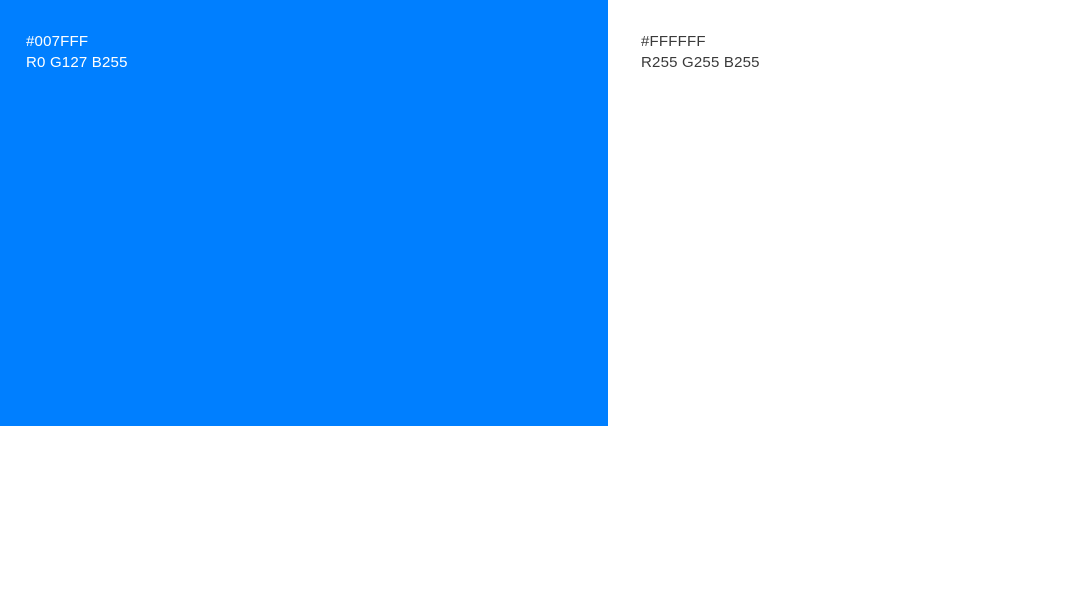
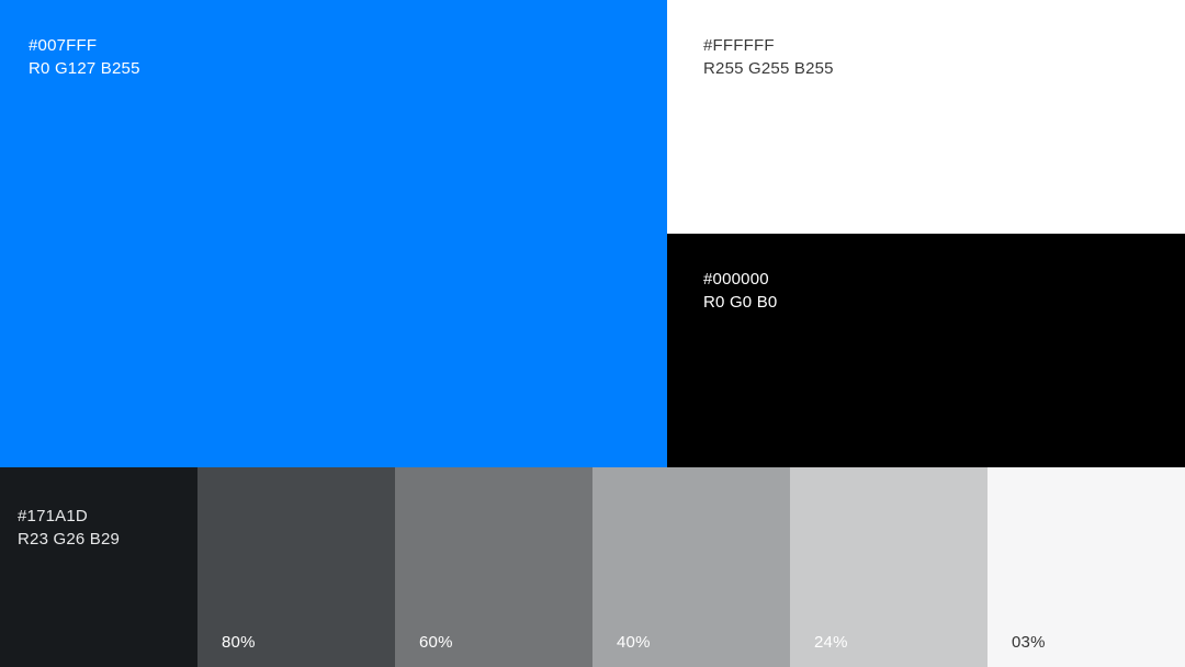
  #007FFF
  R0 G127 B255
  #FFFFFF
  R255 G255 B255
+ #000000
+ R0 G0 B0
+ #171A1D
+ R23 G26 B29
+ 80%
+ 60%
+ 40%
+ 24%
+ 03%
